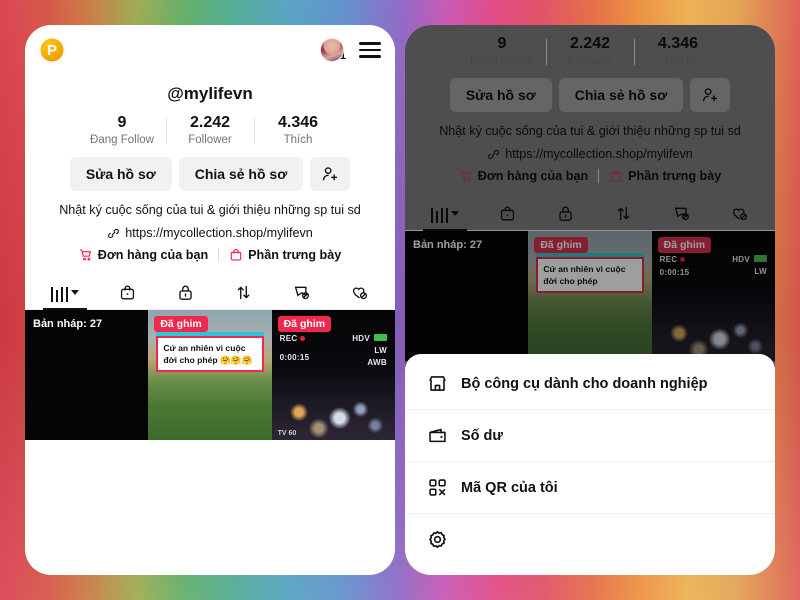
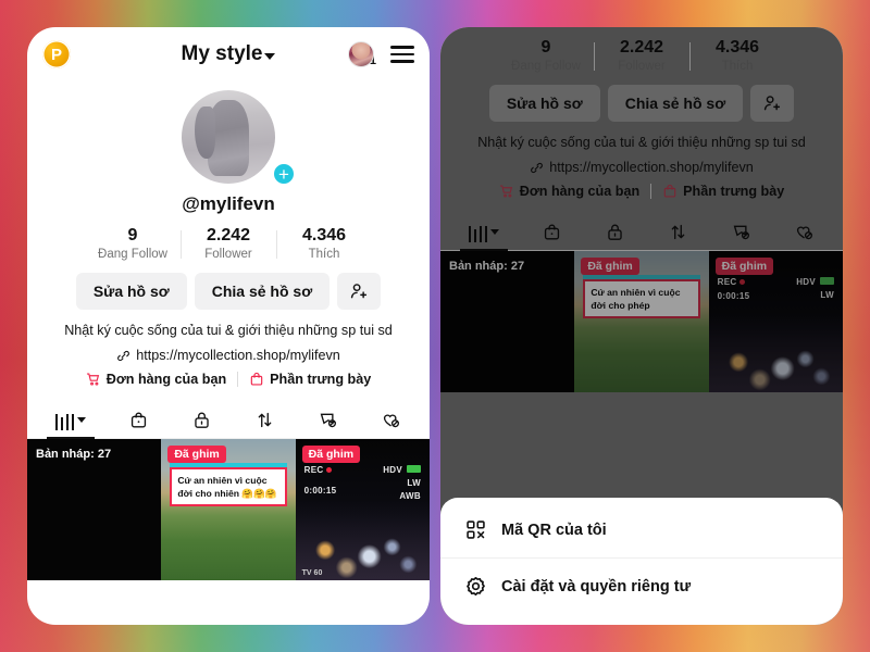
  P
+ My style
  1
+ +
  @mylifevn
  9
  Đang Follow
  2.242
  Follower
  4.346
  Thích
  Sửa hồ sơ
  Chia sẻ hồ sơ
  Nhật ký cuộc sống của tui & giới thiệu những sp tui sd
  https://mycollection.shop/mylifevn
  Đơn hàng của bạn
  Phần trưng bày
  Bản nháp: 27
  Đã ghim
- Cứ an nhiên vì cuộc đời cho phép 🤗🤗🤗
+ Cứ an nhiên vì cuộc đời cho nhiên 🤗🤗🤗
  Đã ghim
  REC
  HDV
  0:00:15
  LW
  AWB
  9
  2.242
  4.346
  Sửa hồ sơ
  Chia sẻ hồ sơ
  Nhật ký cuộc sống của tui & giới thiệu những sp tui sd
  https://mycollection.shop/mylifevn
  Đơn hàng của bạn
  Phần trưng bày
  Bản nháp: 27
  Đã ghim
  Cứ an nhiên vì cuộc đời cho phép
  Đã ghim
  REC
  HDV
  0:00:15
  LW
- Bộ công cụ dành cho doanh nghiệp
- Số dư
  Mã QR của tôi
+ Cài đặt và quyền riêng tư
